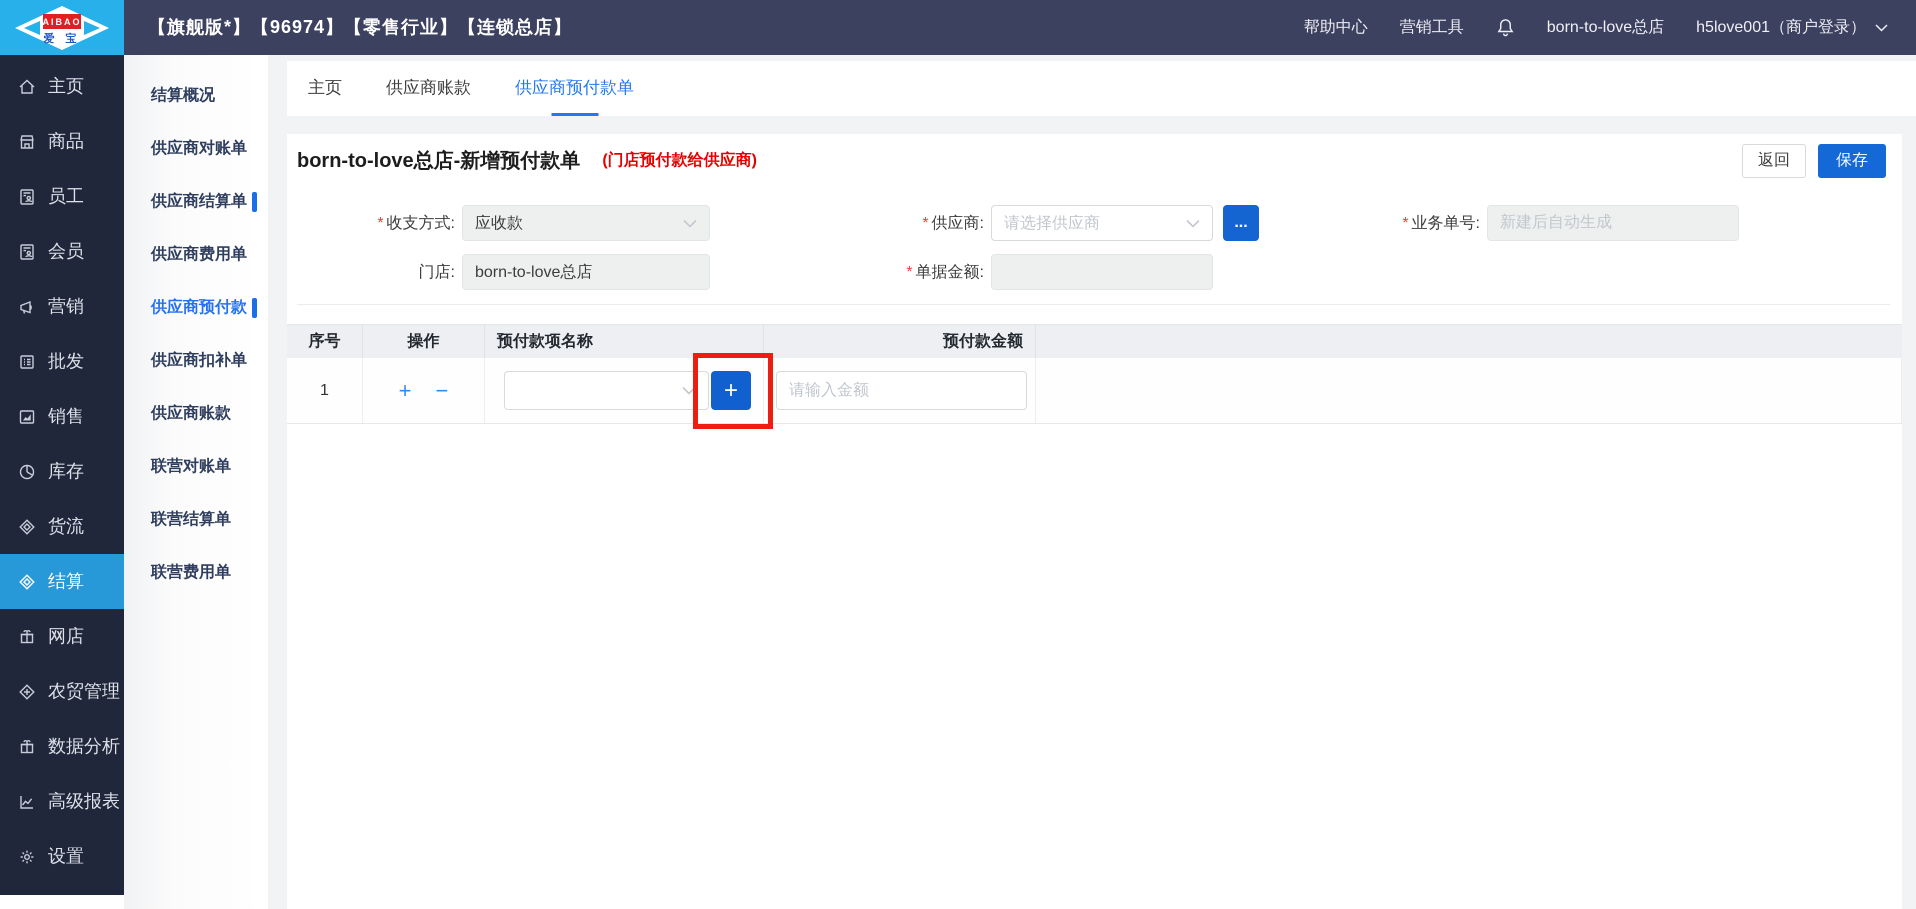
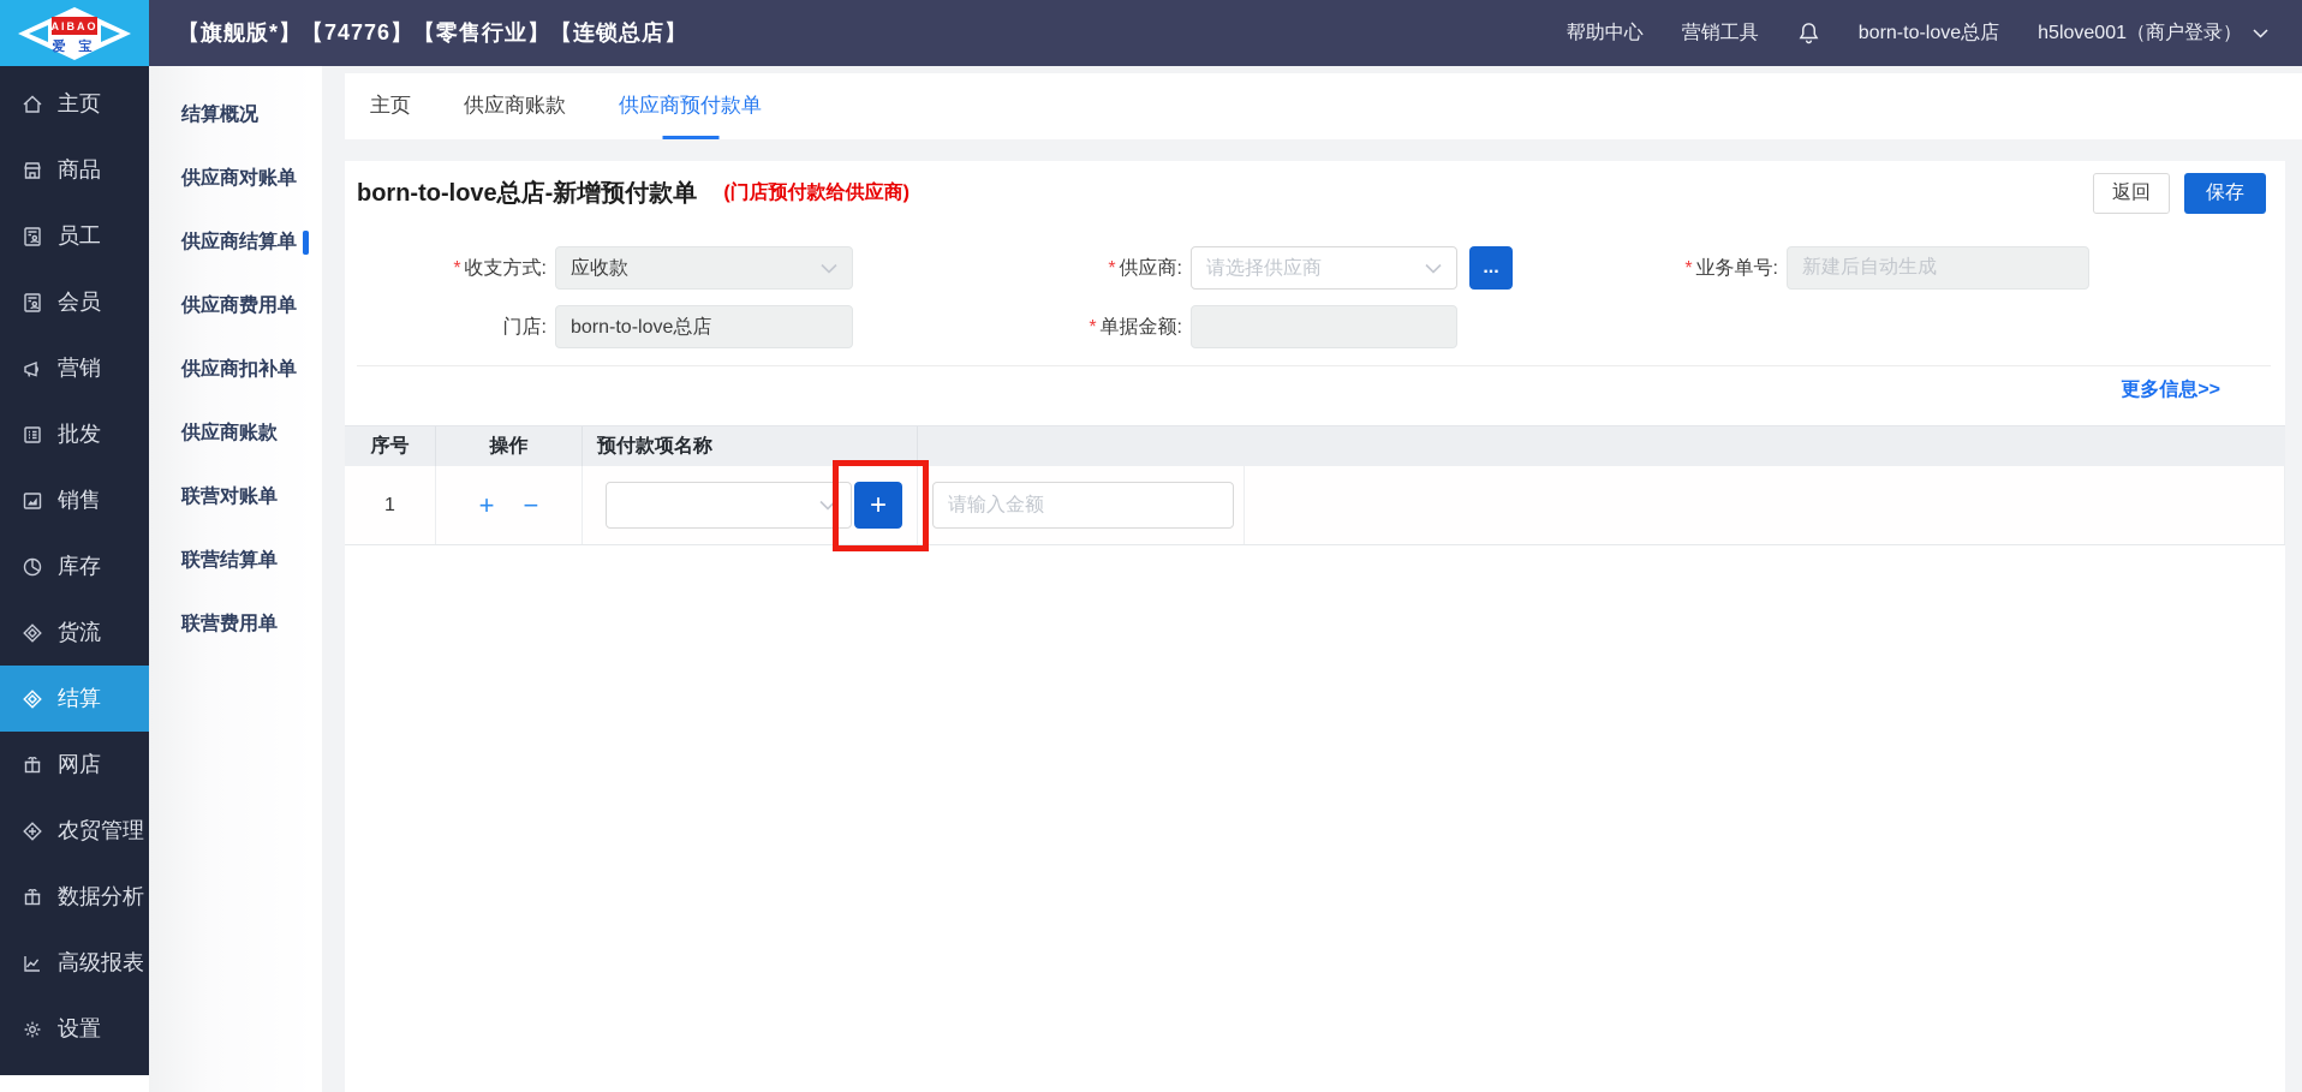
  AIBAO
  爱 宝
- 【旗舰版*】【96974】【零售行业】【连锁总店】
+ 【旗舰版*】【74776】【零售行业】【连锁总店】
  帮助中心
  营销工具
  born-to-love总店
  h5love001（商户登录）
  主页
  商品
  员工
  会员
  营销
  批发
  销售
  库存
  货流
  结算
  网店
  农贸管理
  数据分析
  高级报表
  设置
  结算概况
  供应商对账单
  供应商结算单
  供应商费用单
- 供应商预付款
  供应商扣补单
  供应商账款
  联营对账单
  联营结算单
  联营费用单
  主页
  供应商账款
  供应商预付款单
  born-to-love总店-新增预付款单
  (门店预付款给供应商)
  返回
  保存
  * 收支方式:
  应收款
  * 供应商:
  请选择供应商
  ...
  * 业务单号:
  新建后自动生成
  门店:
  born-to-love总店
  * 单据金额:
+ 更多信息>>
  序号
  操作
  预付款项名称
- 预付款金额
  1
  +
  −
  +
  请输入金额
